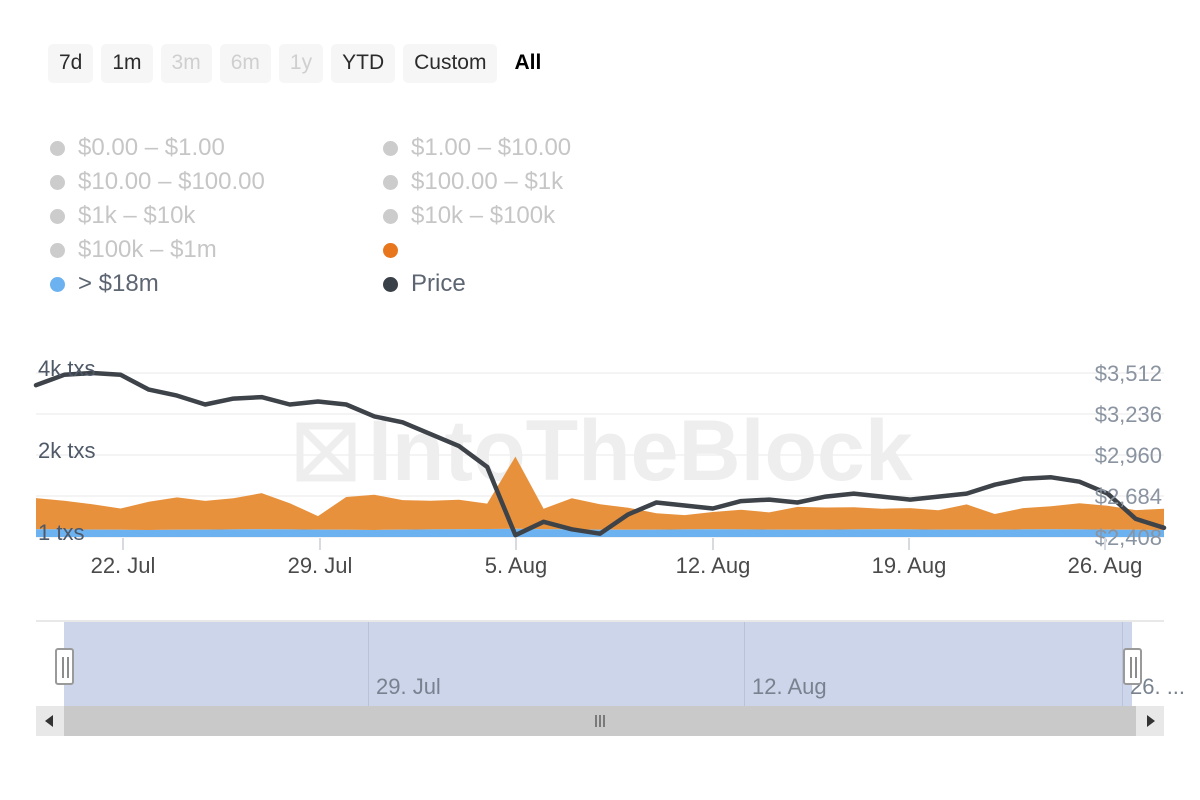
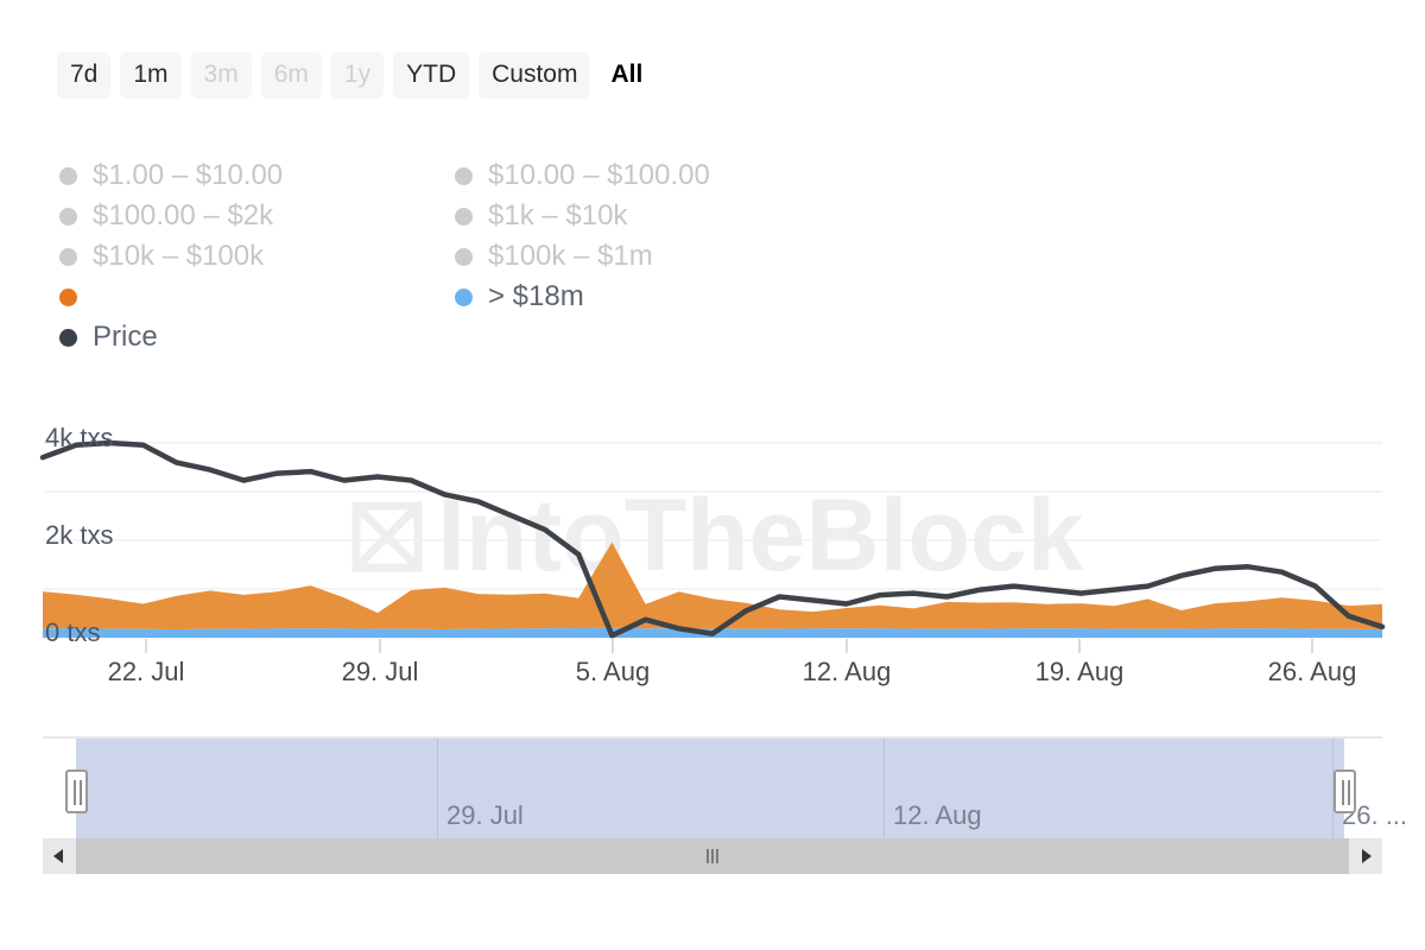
  7d
  1m
  3m
  6m
  1y
  YTD
  Custom
  All
- $0.00 – $1.00
  $1.00 – $10.00
  $10.00 – $100.00
- $100.00 – $1k
+ $100.00 – $2k
  $1k – $10k
  $10k – $100k
  $100k – $1m
  > $18m
  Price
  IntoTheBlock
- 1 txs
+ 0 txs
  2k txs
  4k txs
- $2,408
- $2,684
- $2,960
- $3,236
- $3,512
  22. Jul
  29. Jul
  5. Aug
  12. Aug
  19. Aug
  26. Aug
  29. Jul
  12. Aug
  26. ...
